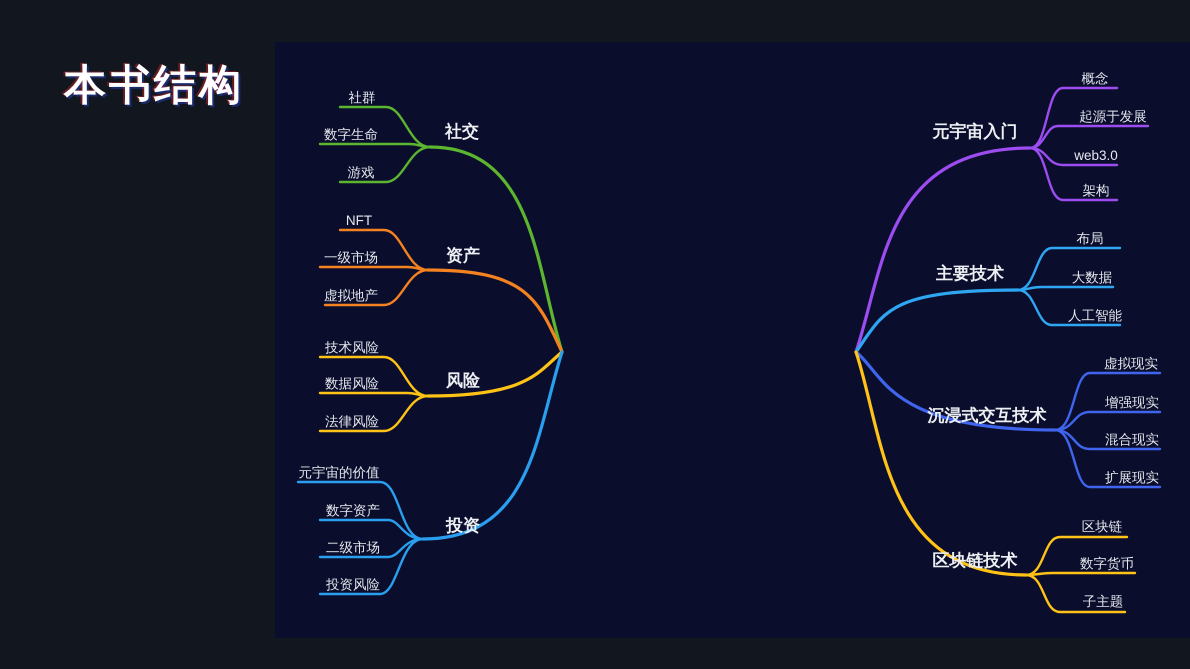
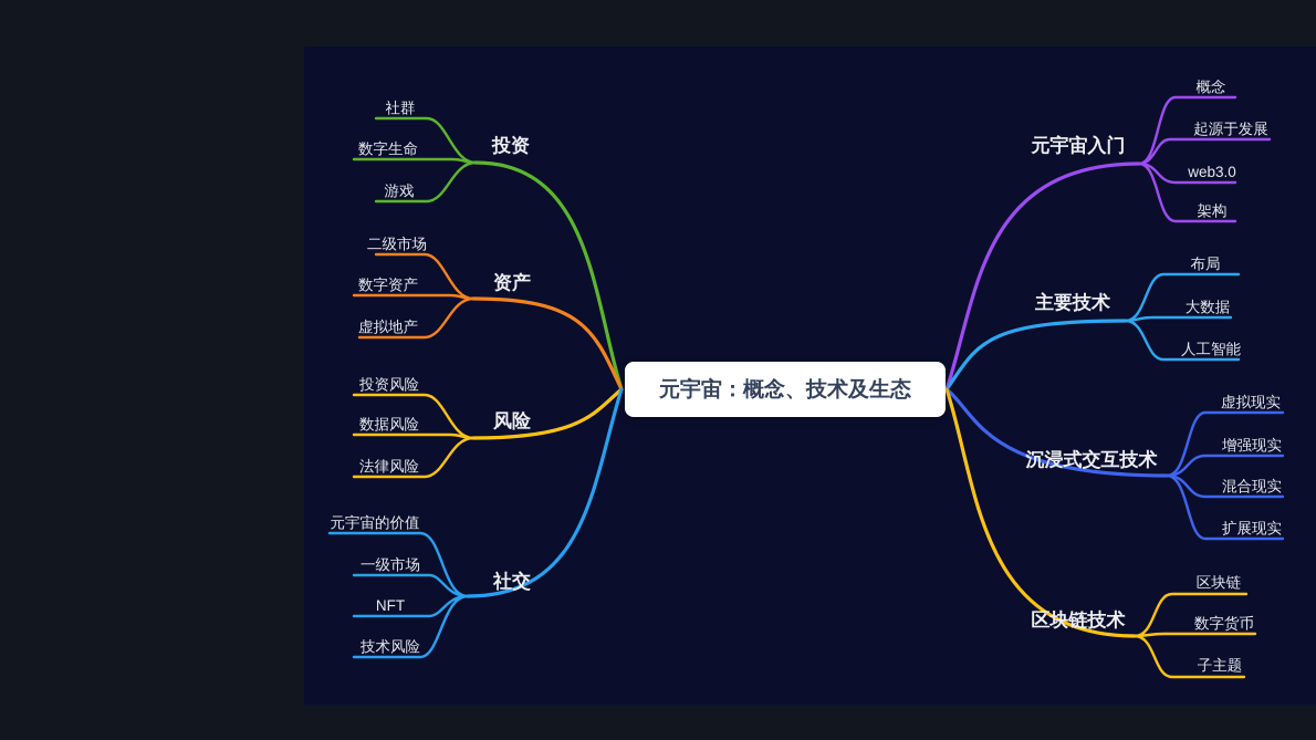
- 本书结构
- 社交
+ 投资
  资产
  风险
- 投资
+ 社交
  元宇宙入门
  主要技术
  沉浸式交互技术
  区块链技术
  社群
  数字生命
  游戏
- NFT
+ 二级市场
- 一级市场
+ 数字资产
  虚拟地产
- 技术风险
+ 投资风险
  数据风险
  法律风险
  元宇宙的价值
- 数字资产
+ 一级市场
- 二级市场
+ NFT
- 投资风险
+ 技术风险
  概念
  起源于发展
  web3.0
  架构
  布局
  大数据
  人工智能
  虚拟现实
  增强现实
  混合现实
  扩展现实
  区块链
  数字货币
  子主题
+ 元宇宙：概念、技术及生态
